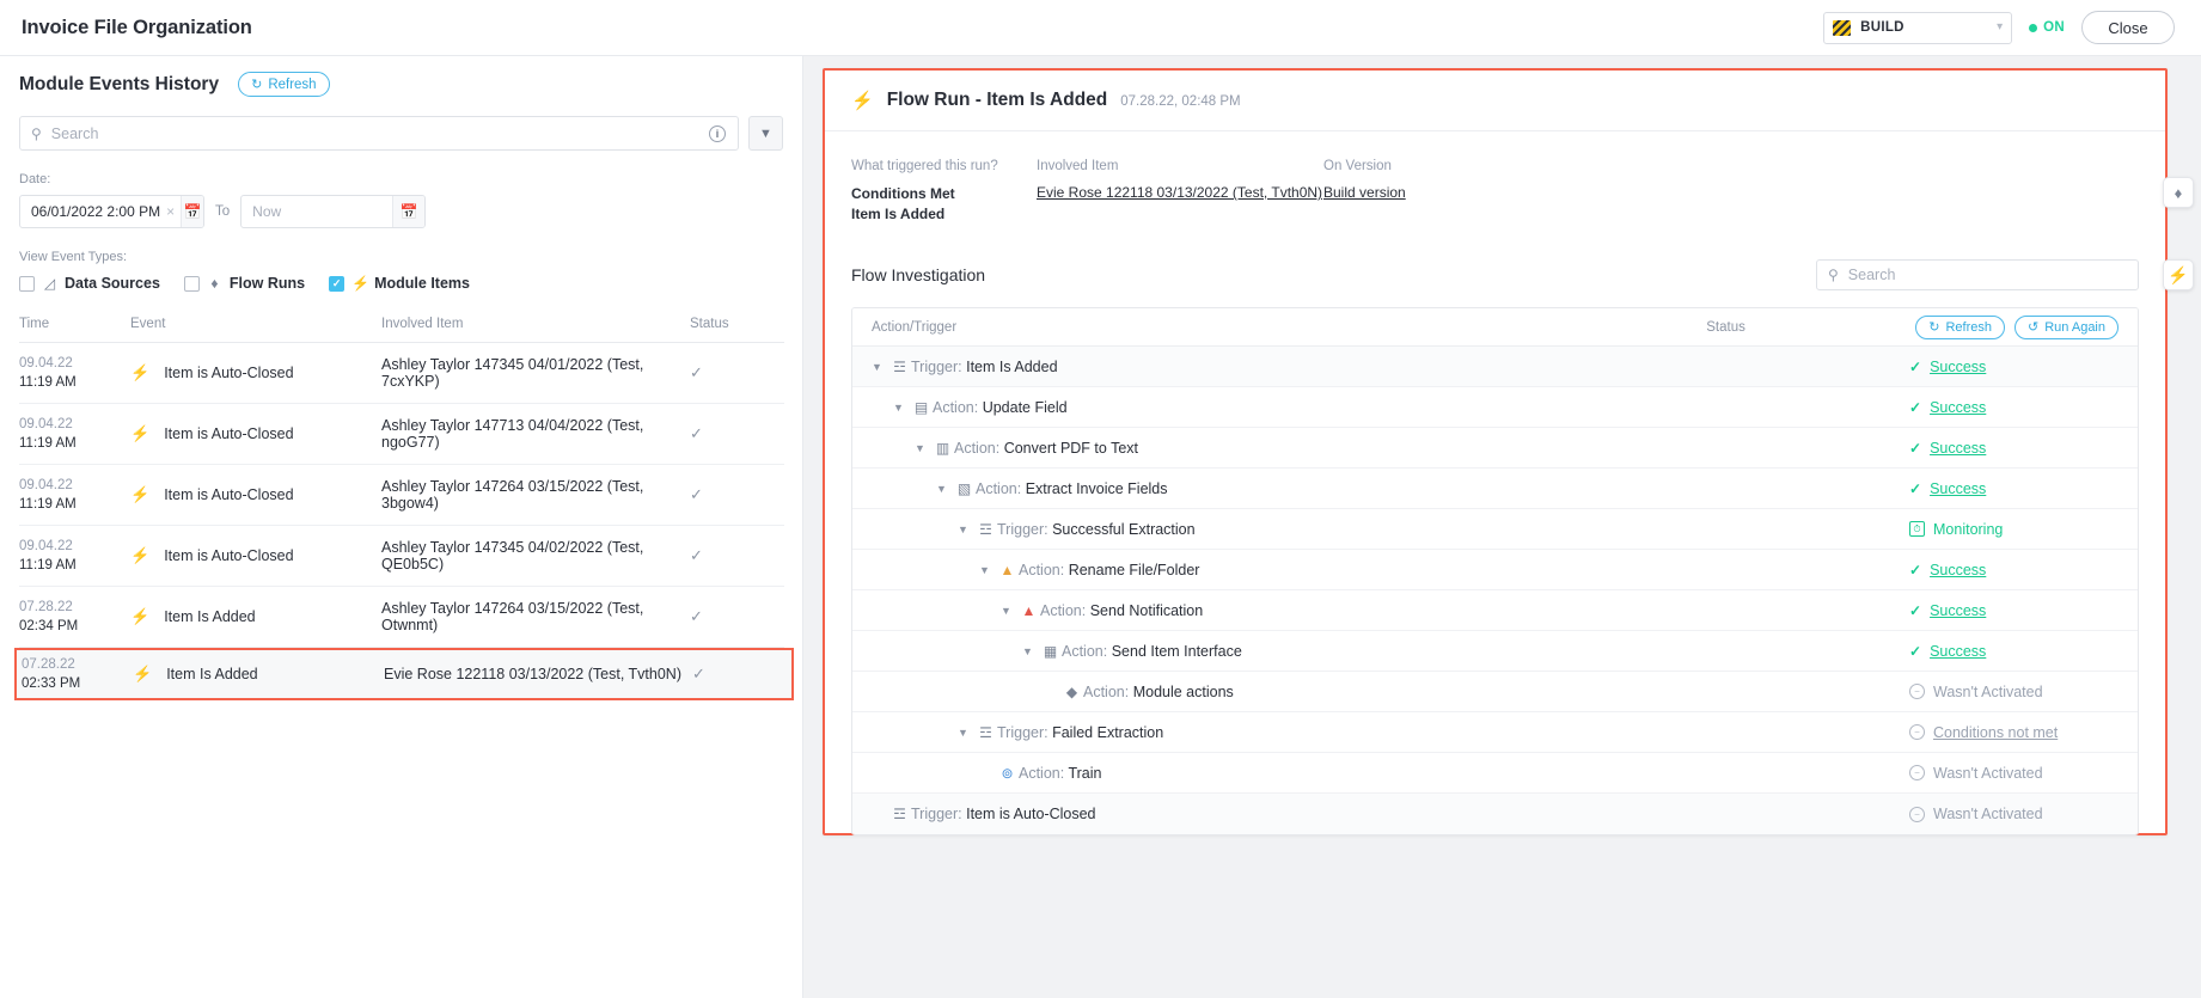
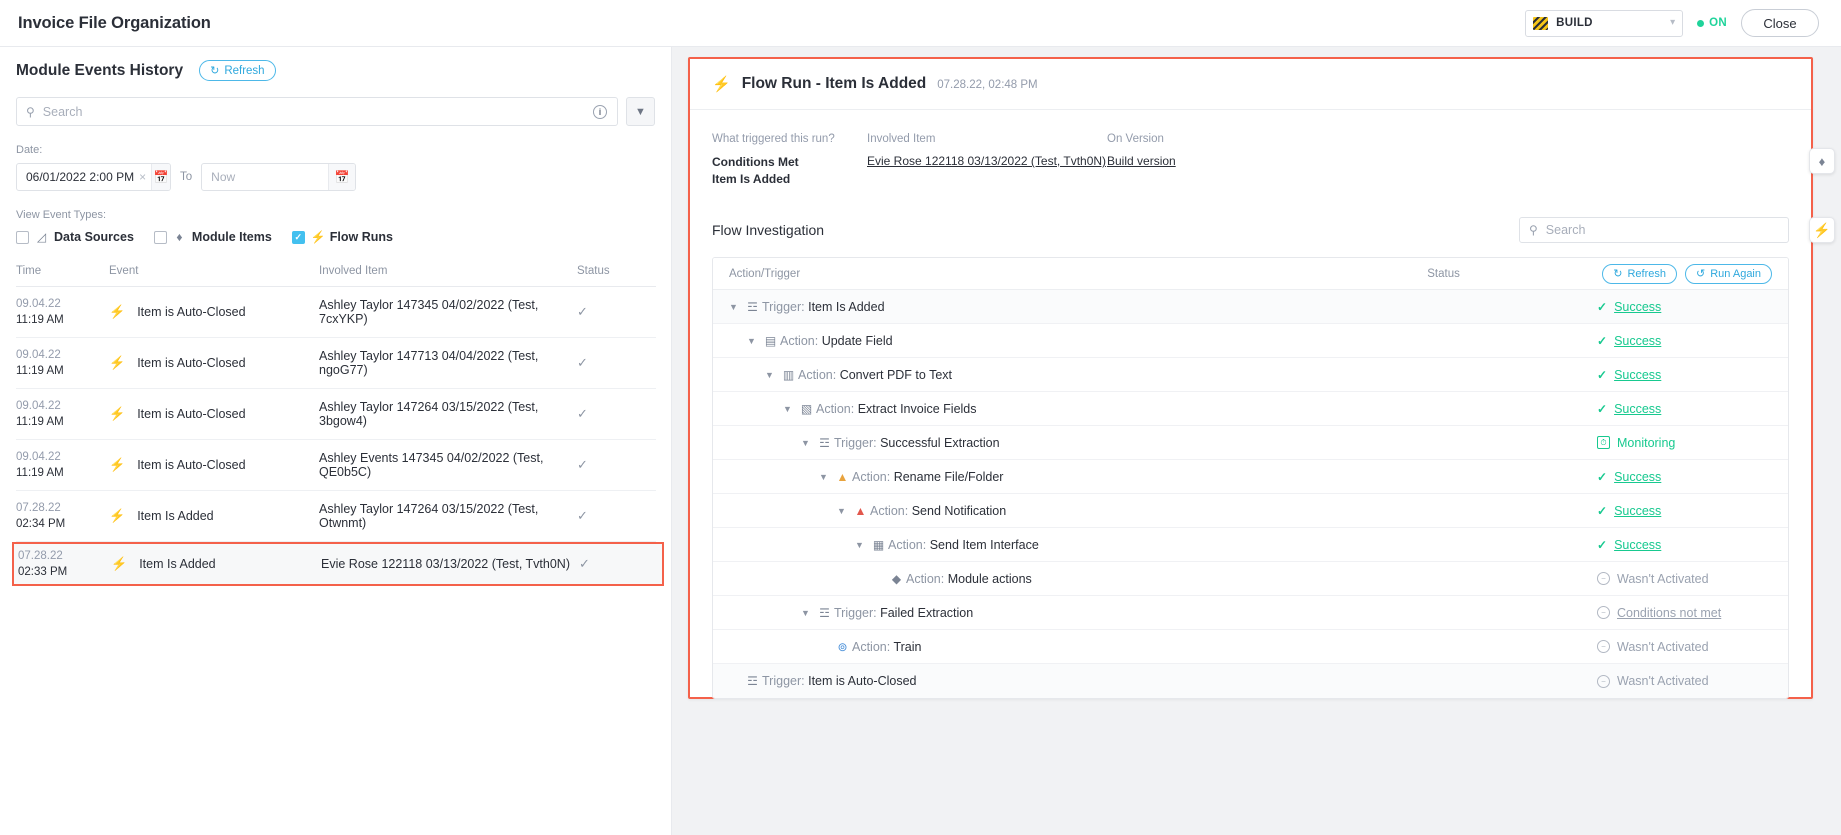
  Invoice File Organization
  BUILD
  ▾
  ON
  Close
  Module Events History
  ↻
  Refresh
  ⚲
  Search
  i
  ▼
  Date:
  06/01/2022 2:00 PM
  ×
  📅
  To
  Now
  📅
  View Event Types:
  ◿
  Data Sources
  ♦
- Flow Runs
+ Module Items
  ✓
  ⚡
- Module Items
+ Flow Runs
  Time
  Event
  Involved Item
  Status
  09.04.22
  11:19 AM
  ⚡
  Item is Auto-Closed
- Ashley Taylor 147345 04/01/2022 (Test, 7cxYKP)
+ Ashley Taylor 147345 04/02/2022 (Test, 7cxYKP)
  ✓
  09.04.22
  11:19 AM
  ⚡
  Item is Auto-Closed
  Ashley Taylor 147713 04/04/2022 (Test, ngoG77)
  ✓
  09.04.22
  11:19 AM
  ⚡
  Item is Auto-Closed
  Ashley Taylor 147264 03/15/2022 (Test, 3bgow4)
  ✓
  09.04.22
  11:19 AM
  ⚡
  Item is Auto-Closed
- Ashley Taylor 147345 04/02/2022 (Test, QE0b5C)
+ Ashley Events 147345 04/02/2022 (Test, QE0b5C)
  ✓
  07.28.22
  02:34 PM
  ⚡
  Item Is Added
  Ashley Taylor 147264 03/15/2022 (Test, Otwnmt)
  ✓
  07.28.22
  02:33 PM
  ⚡
  Item Is Added
  Evie Rose 122118 03/13/2022 (Test, Tvth0N)
  ✓
  ⚡
  Flow Run - Item Is Added
  07.28.22, 02:48 PM
  What triggered this run?
  Conditions Met
  Item Is Added
  Involved Item
  Evie Rose 122118 03/13/2022 (Test, Tvth0N)
  On Version
  Build version
  Flow Investigation
  ⚲
  Search
  Action/Trigger
  Status
  ↻
  Refresh
  ↺
  Run Again
  ▼
  ☲
  Trigger: Item Is Added
  ✓
  Success
  ▼
  ▤
  Action: Update Field
  ✓
  Success
  ▼
  ▥
  Action: Convert PDF to Text
  ✓
  Success
  ▼
  ▧
  Action: Extract Invoice Fields
  ✓
  Success
  ▼
  ☲
  Trigger: Successful Extraction
  ⏱
  Monitoring
  ▼
  ▲
  Action: Rename File/Folder
  ✓
  Success
  ▼
  ▲
  Action: Send Notification
  ✓
  Success
  ▼
  ▦
  Action: Send Item Interface
  ✓
  Success
  ◆
  Action: Module actions
  −
  Wasn't Activated
  ▼
  ☲
  Trigger: Failed Extraction
  −
  Conditions not met
  ⊚
  Action: Train
  −
  Wasn't Activated
  ☲
  Trigger: Item is Auto-Closed
  −
  Wasn't Activated
  ♦
  ⚡
